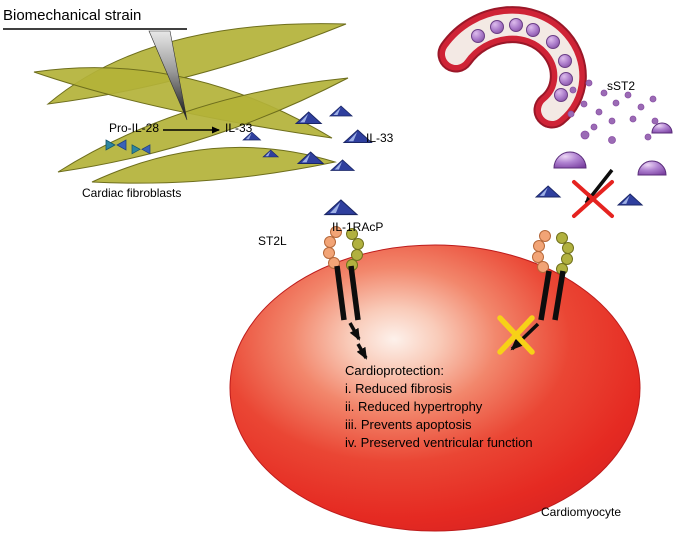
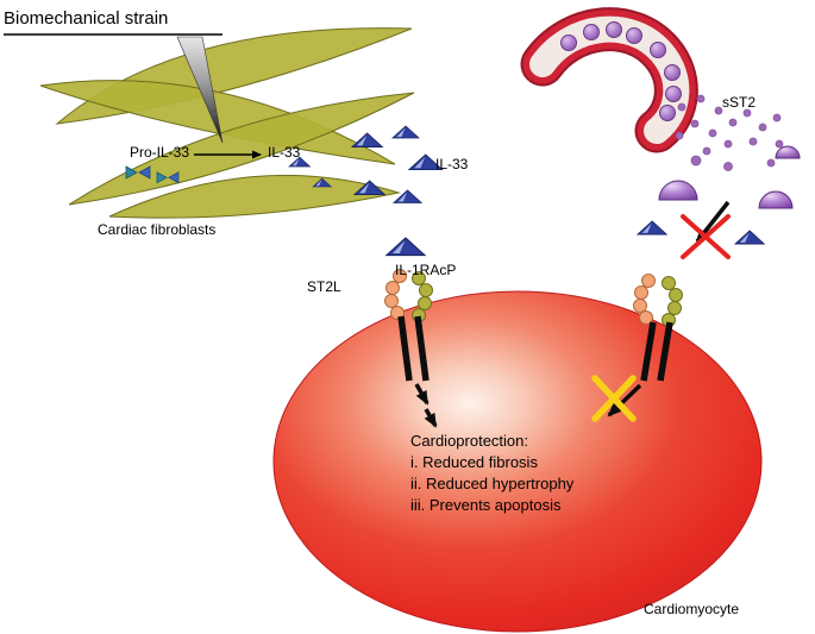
  Biomechanical strain
- Pro-IL-28
+ Pro-IL-33
  IL-33
  Cardiac fibroblasts
  IL-33
  sST2
  ST2L
  IL-1RAcP
  Cardioprotection:
  i. Reduced fibrosis
  ii. Reduced hypertrophy
  iii. Prevents apoptosis
- iv. Preserved ventricular function
  Cardiomyocyte
